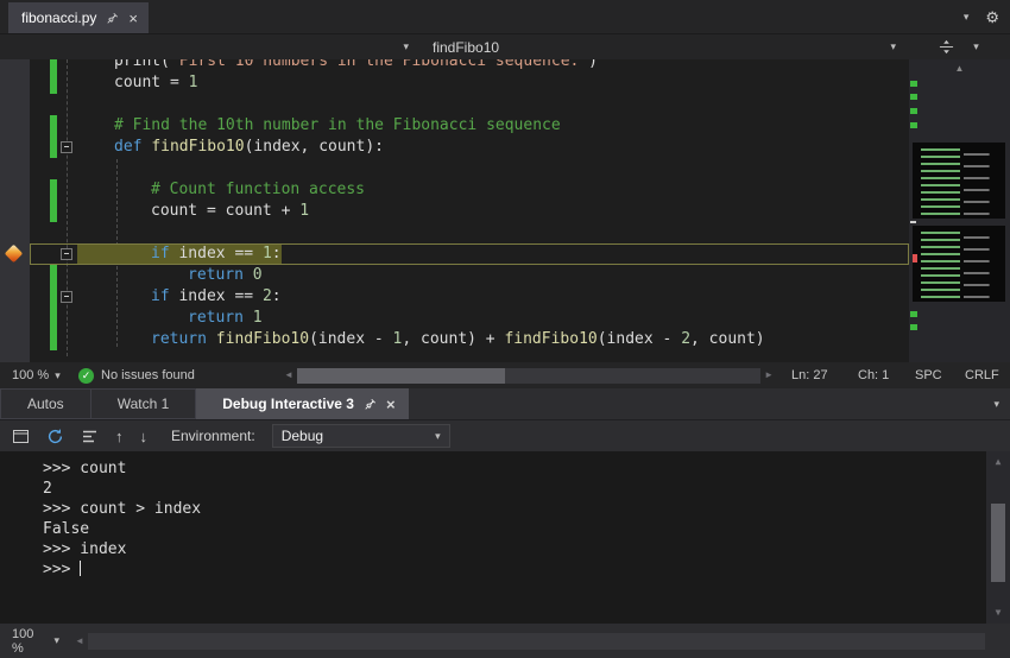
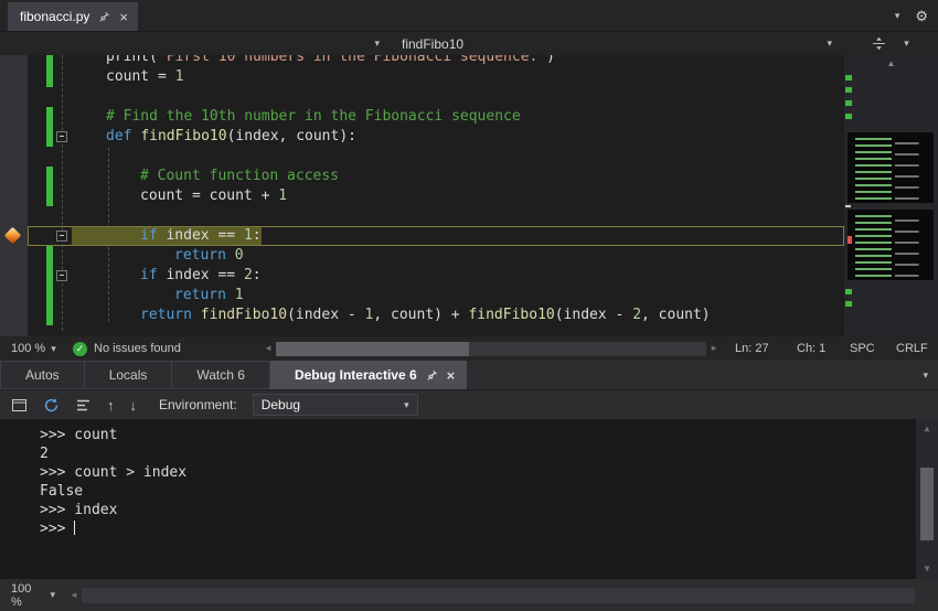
  fibonacci.py
  ×
  ▾
  ⚙
  ▾
  findFibo10
  ▾
  ▾
  print("First 10 numbers in the Fibonacci sequence:")
  count = 1
  # Find the 10th number in the Fibonacci sequence
  def findFibo10(index, count):
  # Count function access
  count = count + 1
  if index == 1:
  return 0
  if index == 2:
  return 1
  return findFibo10(index - 1, count) + findFibo10(index - 2, count)
  ▲
  100 %
  ▾
  ✓
  No issues found
  ◄
  ►
  Ln: 27
  Ch: 1
  SPC
  CRLF
  Autos
+ Locals
- Watch 1
+ Watch 6
- Debug Interactive 3
+ Debug Interactive 6
  ×
  ▾
  ↑
  ↓
  Environment:
  Debug
  ▾
  >>> count
  2
  >>> count > index
  False
  >>> index
  >>>
  ▲
  ▼
  100 %
  ▾
  ◄
